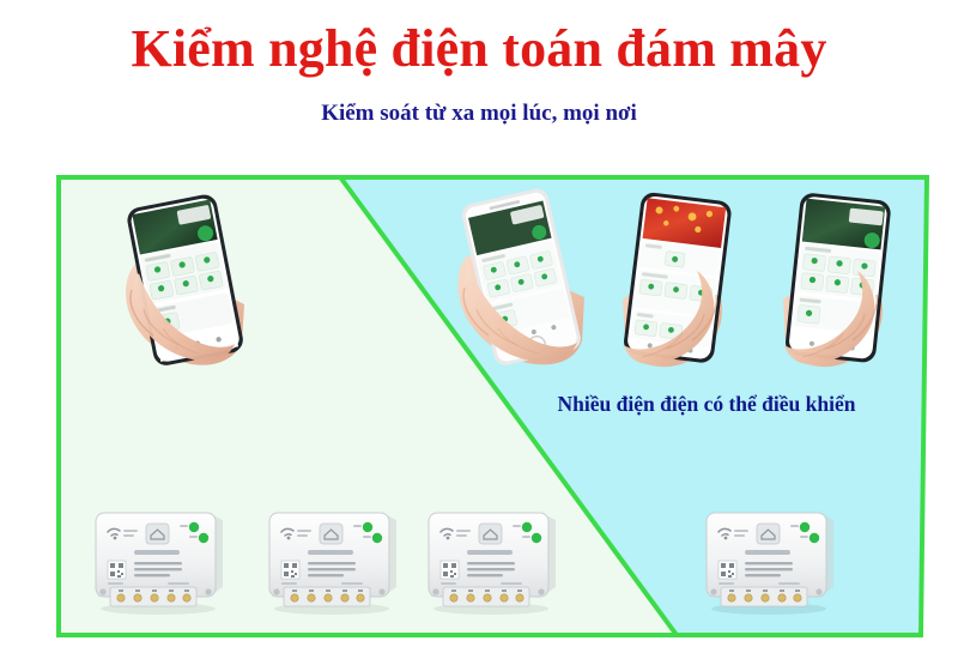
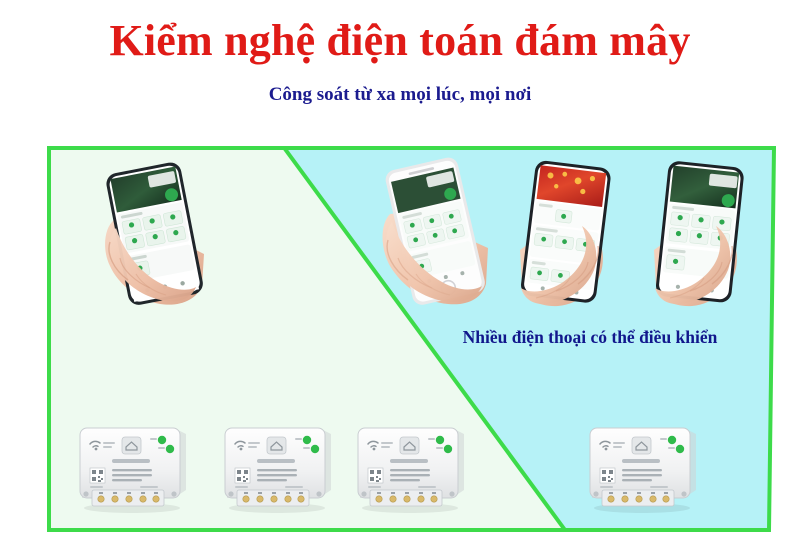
  Kiểm nghệ điện toán đám mây
- Kiểm soát từ xa mọi lúc, mọi nơi
+ Công soát từ xa mọi lúc, mọi nơi
- Nhiều điện điện có thể điều khiển
+ Nhiều điện thoại có thể điều khiển
